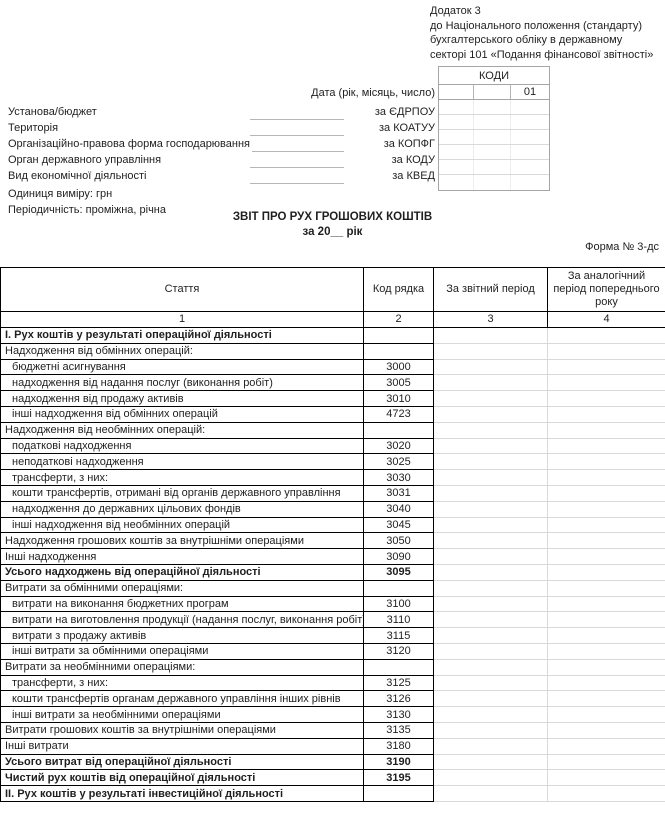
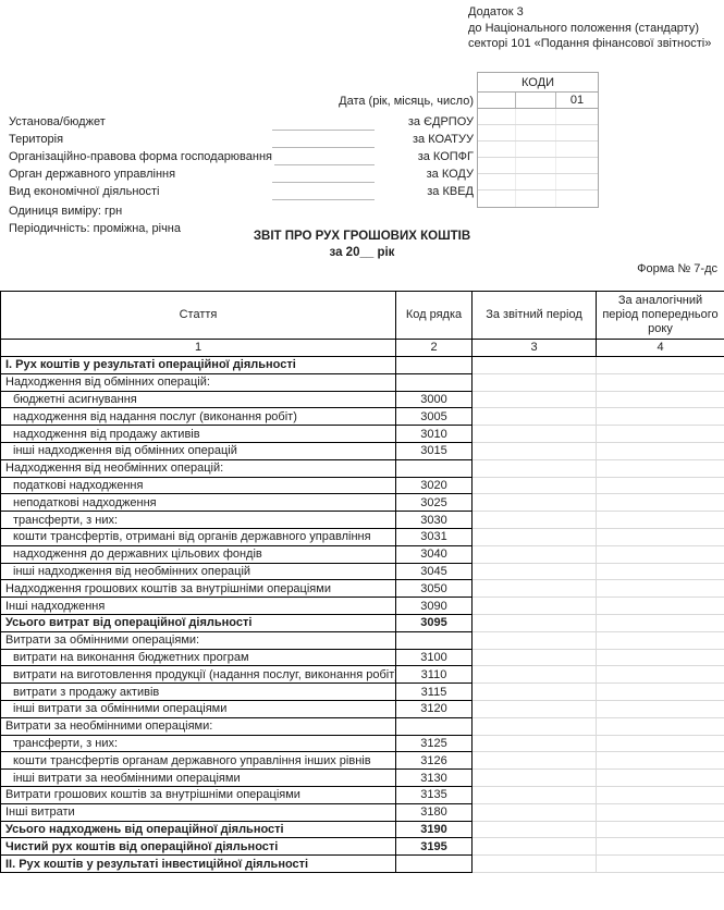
  Додаток 3
  до Національного положення (стандарту)
- бухгалтерського обліку в державному
  секторі 101 «Подання фінансової звітності»
  Дата (рік, місяць, число)
  КОДИ
  01
  Установа/бюджет
  за ЄДРПОУ
  Територія
  за КОАТУУ
  Організаційно-правова форма господарювання
  за КОПФГ
  Орган державного управління
  за КОДУ
  Вид економічної діяльності
  за КВЕД
  Одиниця виміру: грн
  Періодичність: проміжна, річна
  ЗВІТ ПРО РУХ ГРОШОВИХ КОШТІВ
  за 20__ рік
- Форма № 3-дс
+ Форма № 7-дс
  Стаття	Код рядка	За звітний період	За аналогічний період попереднього року
  1	2	3	4
  I. Рух коштів у результаті операційної діяльності
  Надходження від обмінних операцій:
  бюджетні асигнування	3000
  надходження від надання послуг (виконання робіт)	3005
  надходження від продажу активів	3010
- інші надходження від обмінних операцій	4723
+ інші надходження від обмінних операцій	3015
  Надходження від необмінних операцій:
  податкові надходження	3020
  неподаткові надходження	3025
  трансферти, з них:	3030
  кошти трансфертів, отримані від органів державного управління	3031
  надходження до державних цільових фондів	3040
  інші надходження від необмінних операцій	3045
  Надходження грошових коштів за внутрішніми операціями	3050
  Інші надходження	3090
- Усього надходжень від операційної діяльності	3095
+ Усього витрат від операційної діяльності	3095
  Витрати за обмінними операціями:
  витрати на виконання бюджетних програм	3100
  витрати на виготовлення продукції (надання послуг, виконання робіт	3110
  витрати з продажу активів	3115
  інші витрати за обмінними операціями	3120
  Витрати за необмінними операціями:
  трансферти, з них:	3125
  кошти трансфертів органам державного управління інших рівнів	3126
  інші витрати за необмінними операціями	3130
  Витрати грошових коштів за внутрішніми операціями	3135
  Інші витрати	3180
- Усього витрат від операційної діяльності	3190
+ Усього надходжень від операційної діяльності	3190
  Чистий рух коштів від операційної діяльності	3195
  II. Рух коштів у результаті інвестиційної діяльності
